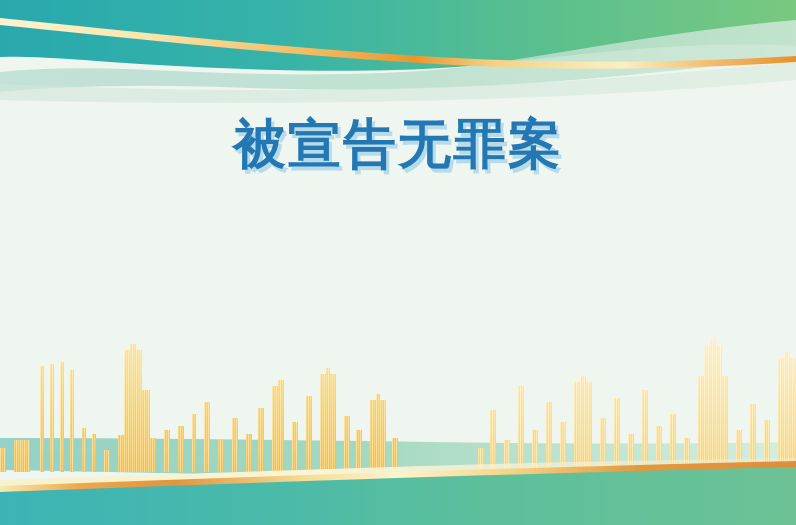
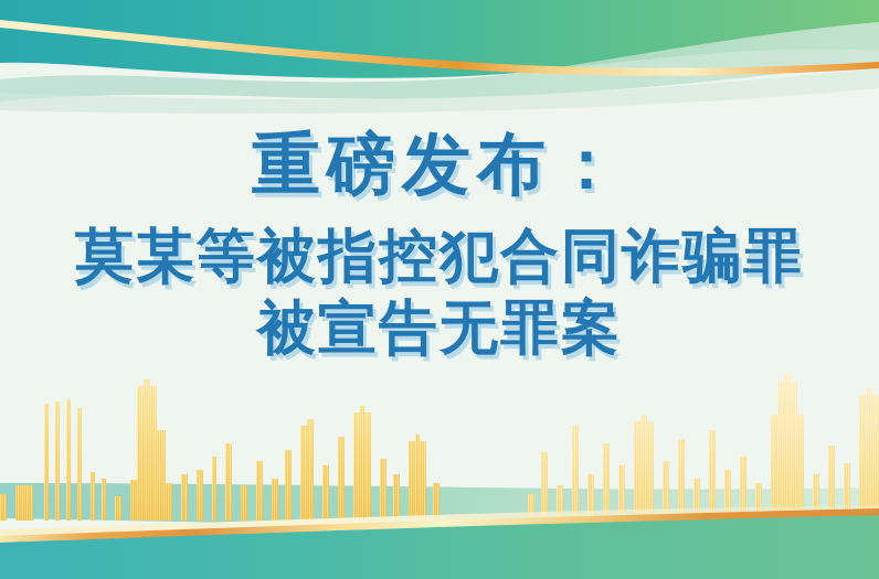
+ 重磅发布：
+ 莫某等被指控犯合同诈骗罪
  被宣告无罪案
